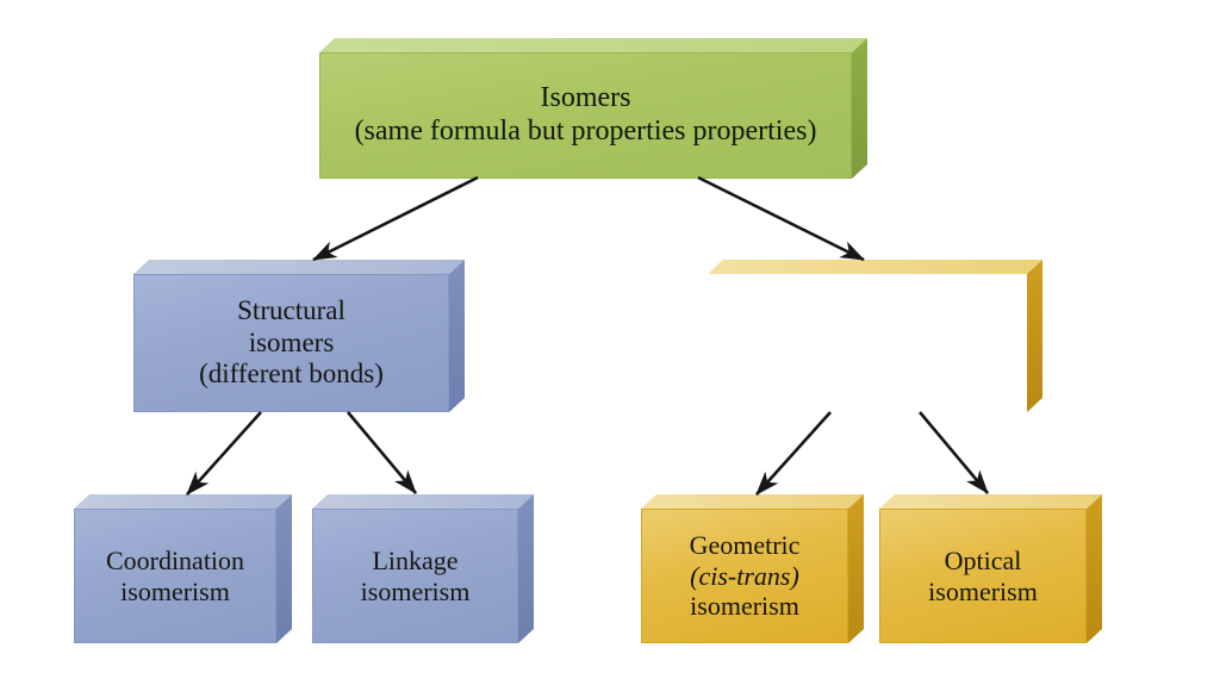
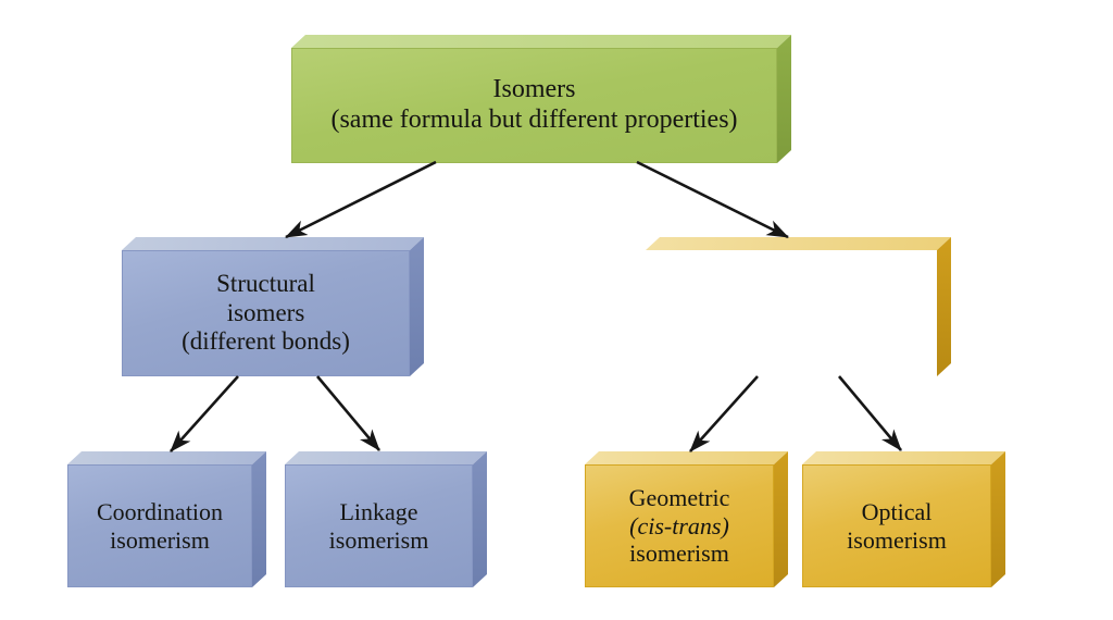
  Isomers
- (same formula but properties properties)
+ (same formula but different properties)
  Structural
  isomers
  (different bonds)
  Coordination
  isomerism
  Linkage
  isomerism
  Geometric
  (cis-trans)
  isomerism
  Optical
  isomerism
